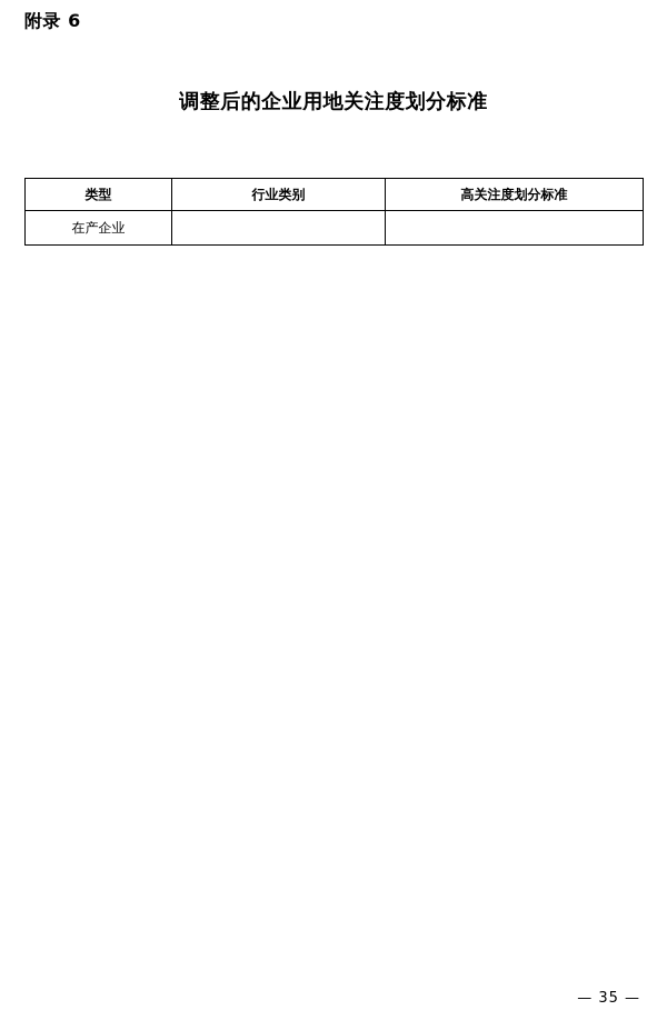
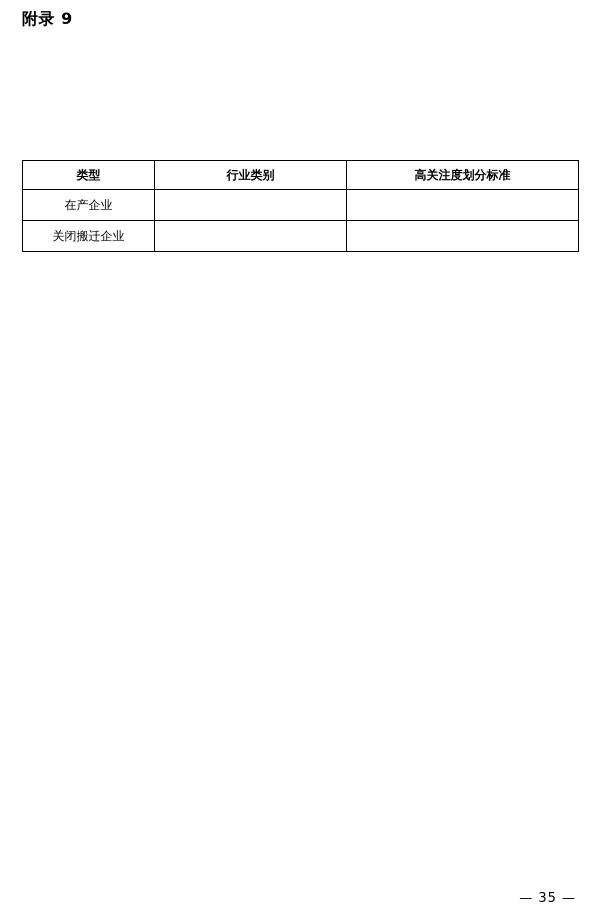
- 附录 6
+ 附录 9
- 调整后的企业用地关注度划分标准
  类型	行业类别	高关注度划分标准
  在产企业
+ 关闭搬迁企业
  — 35 —
